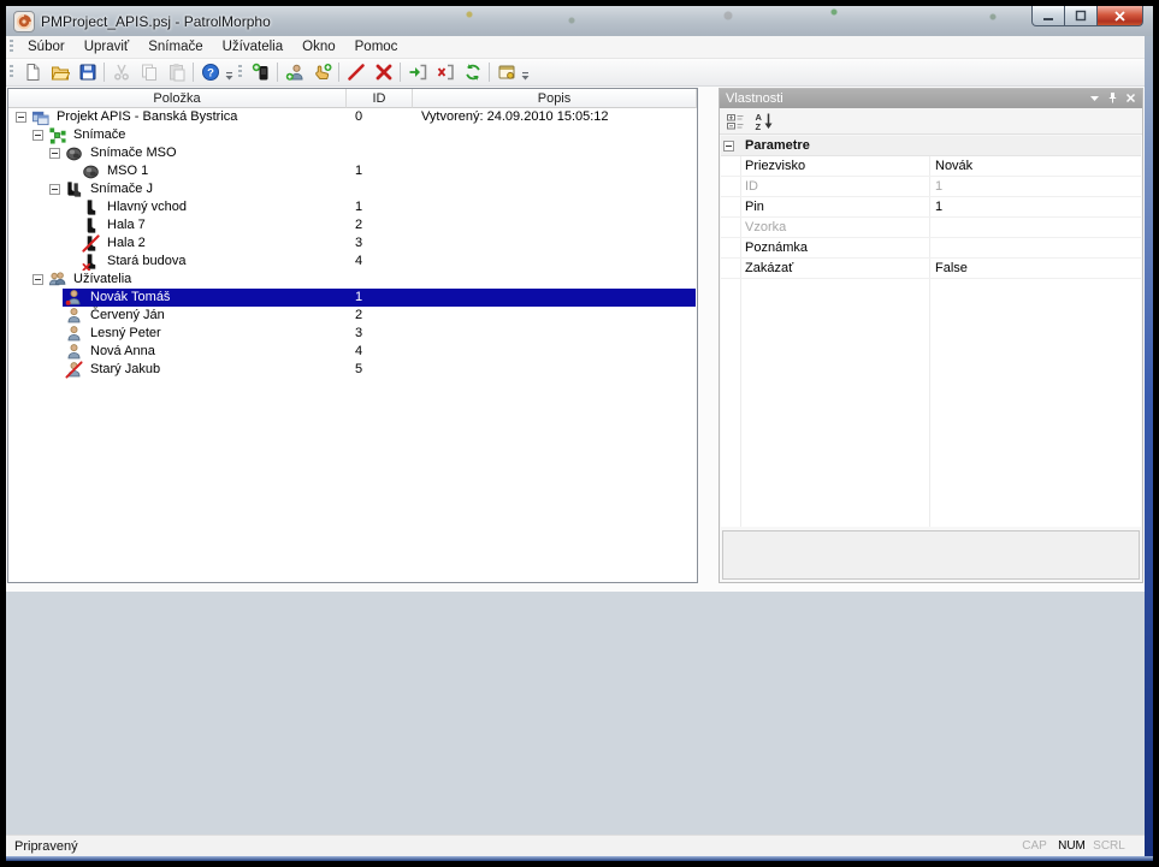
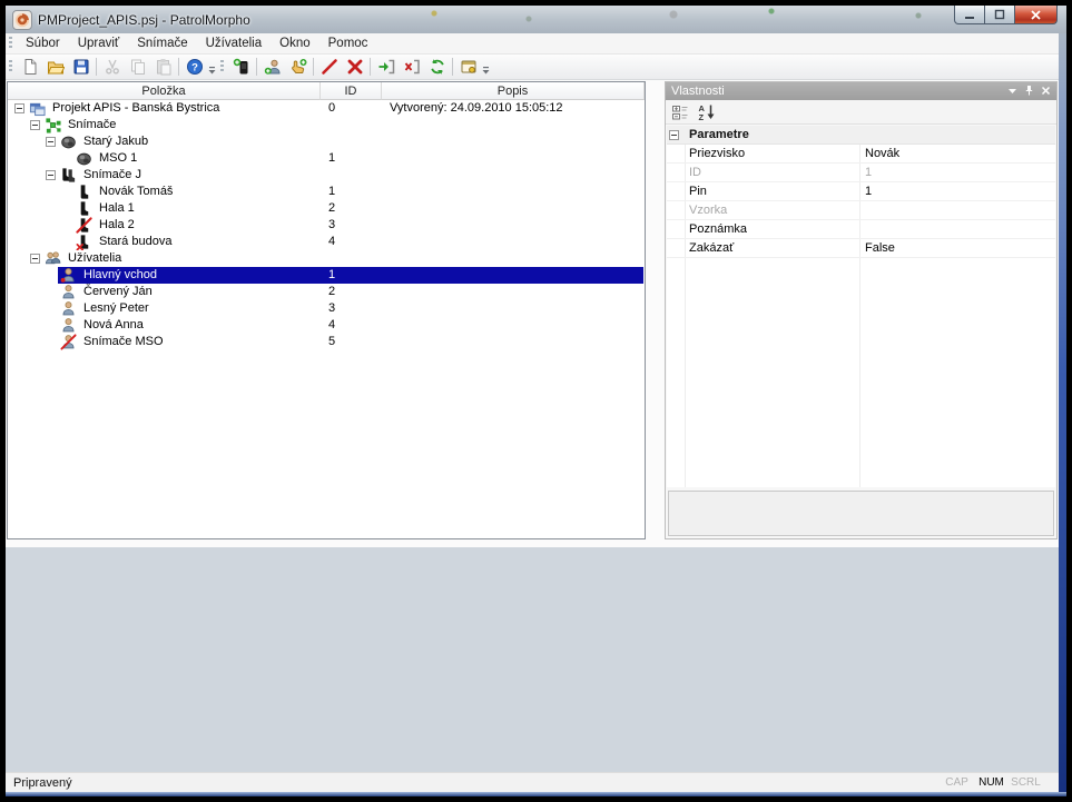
  PMProject_APIS.psj - PatrolMorpho
  Súbor
  Upraviť
  Snímače
  Užívatelia
  Okno
  Pomoc
  ?
  Položka
  ID
  Popis
  Projekt APIS - Banská Bystrica
  0
  Vytvorený: 24.09.2010 15:05:12
  Snímače
- Snímače MSO
+ Starý Jakub
  MSO 1
  1
  Snímače J
- Hlavný vchod
+ Novák Tomáš
  1
- Hala 7
+ Hala 1
  2
  Hala 2
  3
  Stará budova
  4
  Užívatelia
- Novák Tomáš
+ Hlavný vchod
  1
  Červený Ján
  2
  Lesný Peter
  3
  Nová Anna
  4
- Starý Jakub
+ Snímače MSO
  5
  Vlastnosti
  A
  Z
  Parametre
  Priezvisko
  Novák
  ID
  1
  Pin
  1
  Vzorka
  Poznámka
  Zakázať
  False
  Pripravený
  CAP
  NUM
  SCRL
